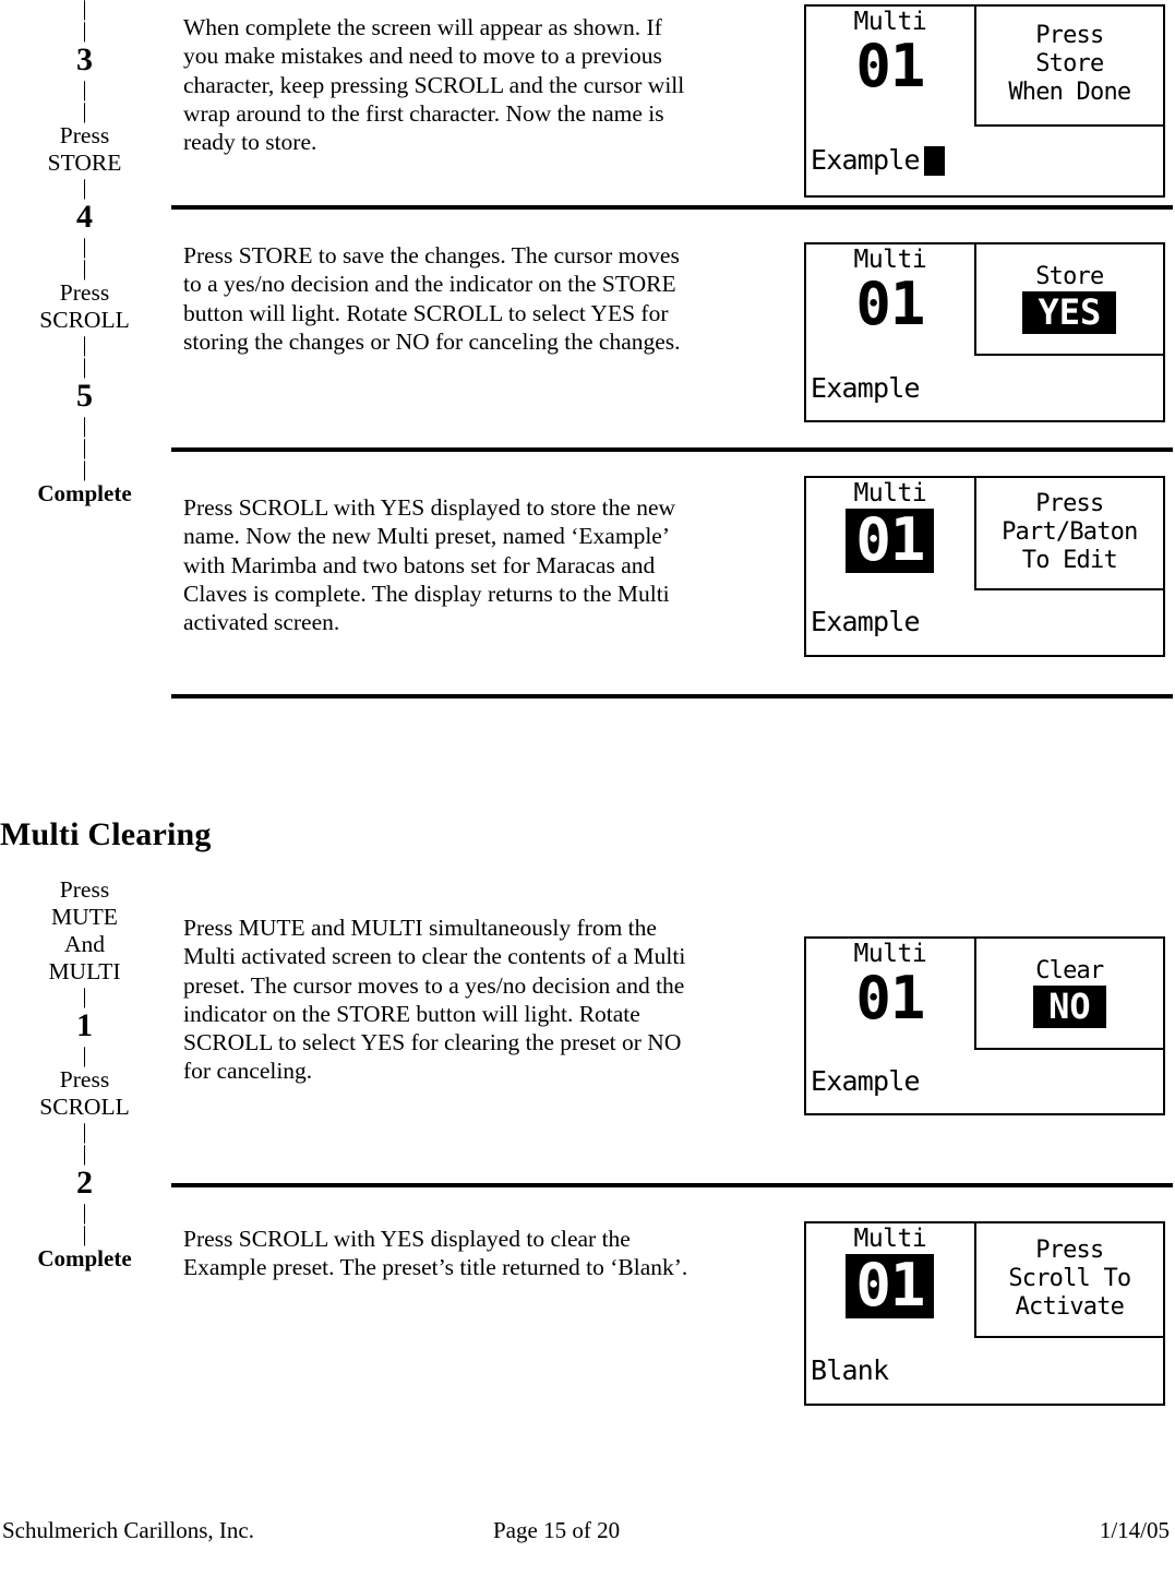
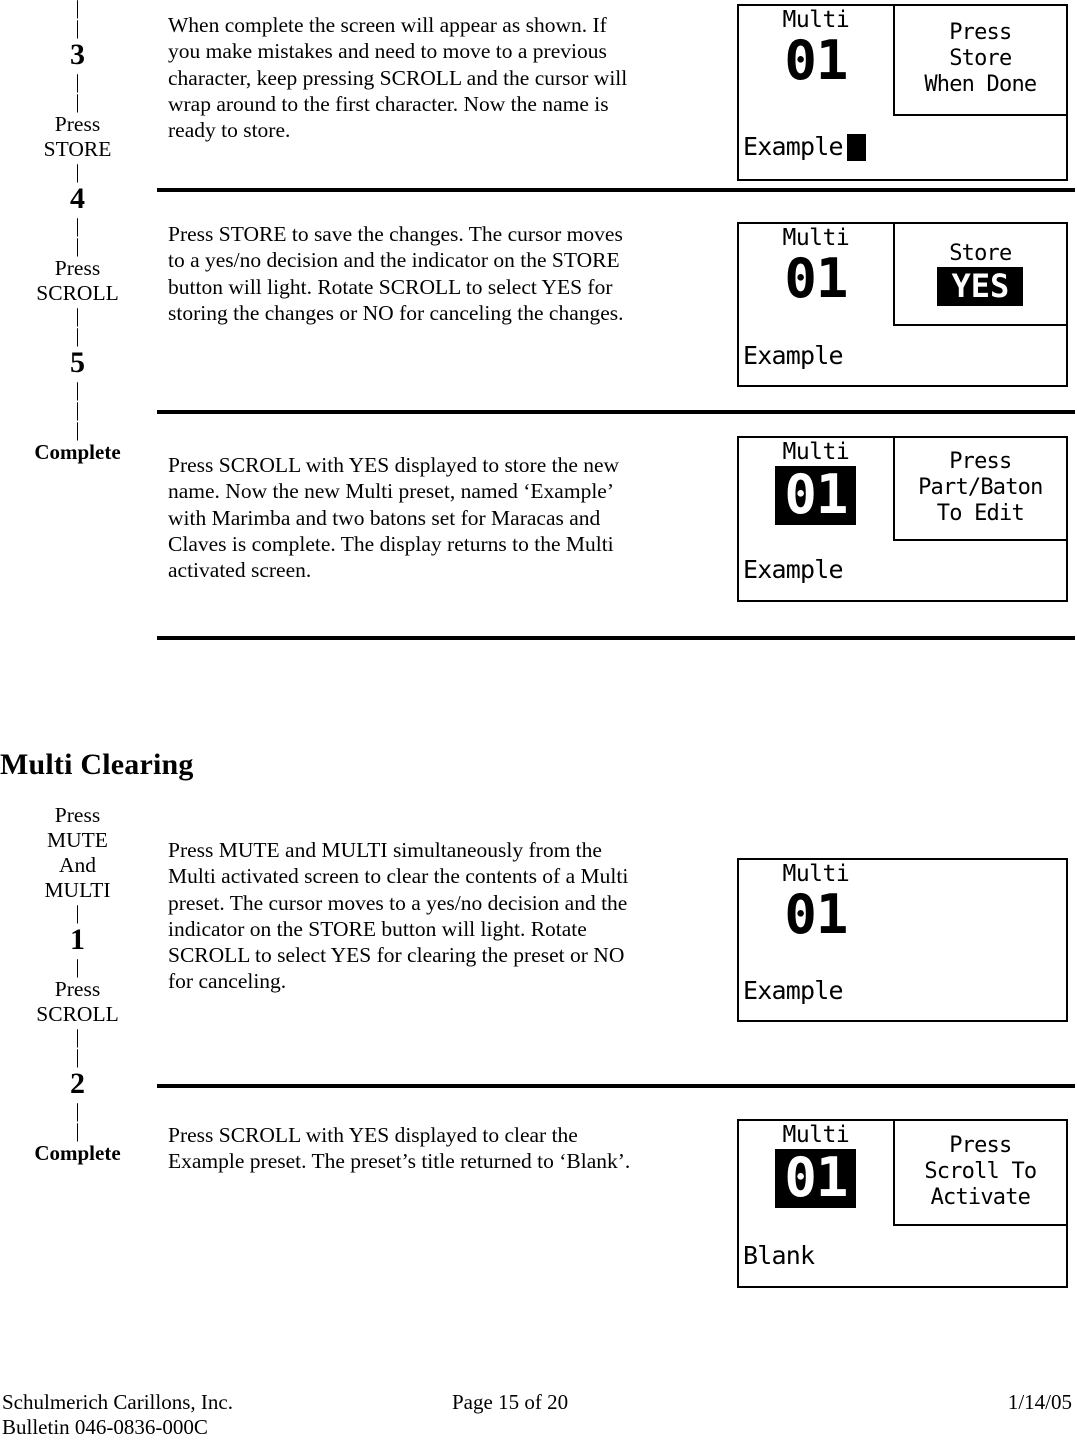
  |
  |
  3
  |
  |
  Press
  STORE
  |
  4
  |
  |
  Press
  SCROLL
  |
  |
  5
  |
  |
  |
  Complete
  Press
  MUTE
  And
  MULTI
  |
  1
  |
  Press
  SCROLL
  |
  |
  2
  |
  |
  Complete
  When complete the screen will appear as shown. If you make mistakes and need to move to a previous character, keep pressing SCROLL and the cursor will wrap around to the first character. Now the name is ready to store.
  Press STORE to save the changes. The cursor moves to a yes/no decision and the indicator on the STORE button will light. Rotate SCROLL to select YES for storing the changes or NO for canceling the changes.
  Press SCROLL with YES displayed to store the new name. Now the new Multi preset, named ‘Example’ with Marimba and two batons set for Maracas and Claves is complete. The display returns to the Multi activated screen.
  Press MUTE and MULTI simultaneously from the Multi activated screen to clear the contents of a Multi preset. The cursor moves to a yes/no decision and the indicator on the STORE button will light. Rotate SCROLL to select YES for clearing the preset or NO for canceling.
  Press SCROLL with YES displayed to clear the Example preset. The preset’s title returned to ‘Blank’.
  Multi Clearing
  Multi
  01
  Press
  Store
  When Done
  Example
  Multi
  01
  Store
  YES
  Example
  Multi
  01
  Press
  Part/Baton
  To Edit
  Example
  Multi
  01
- Clear
- NO
  Example
  Multi
  01
  Press
  Scroll To
  Activate
  Blank
  Schulmerich Carillons, Inc.
  Page 15 of 20
  1/14/05
+ Bulletin 046-0836-000C
